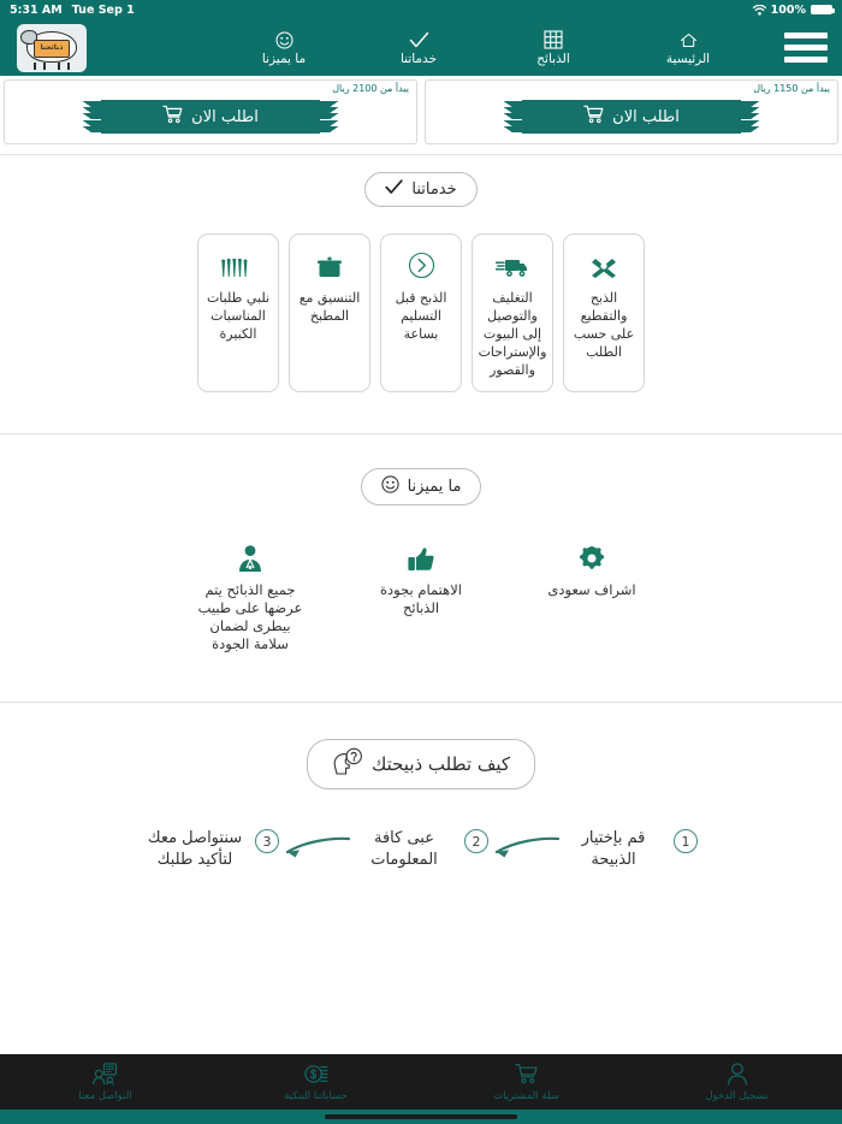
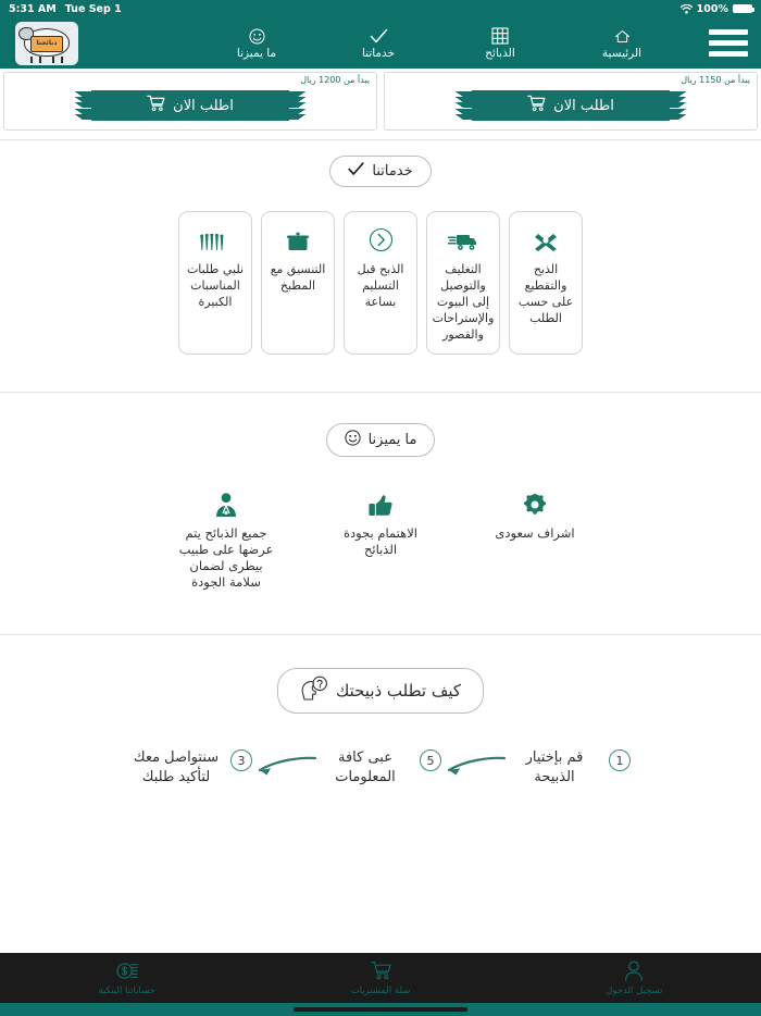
  5:31 AM
  Tue Sep 1
  100%
  الرئيسية
  الذبائح
  خدماتنا
  ما يميزنا
  يبدأ من 1150 ريال
  اطلب الان
- يبدأ من 2100 ريال
+ يبدأ من 1200 ريال
  اطلب الان
  خدماتنا
  الذبح والتقطيع على حسب الطلب
  التغليف والتوصيل إلى البيوت والإستراحات والقصور
  الذبح قبل التسليم بساعة
  التنسيق مع المطبخ
  نلبي طلبات المناسبات الكبيرة
  ما يميزنا
  اشراف سعودى
  الاهتمام بجودة الذبائح
  جميع الذبائح يتم عرضها على طبيب بيطرى لضمان سلامة الجودة
  كيف تطلب ذبيحتك
  1
  قم بإختيار الذبيحة
- 2
+ 5
  عبى كافة المعلومات
  3
  سنتواصل معك لتأكيد طلبك
  تسجيل الدخول
  سلة المشتريات
  حساباتنا البنكية
- التواصل معنا
